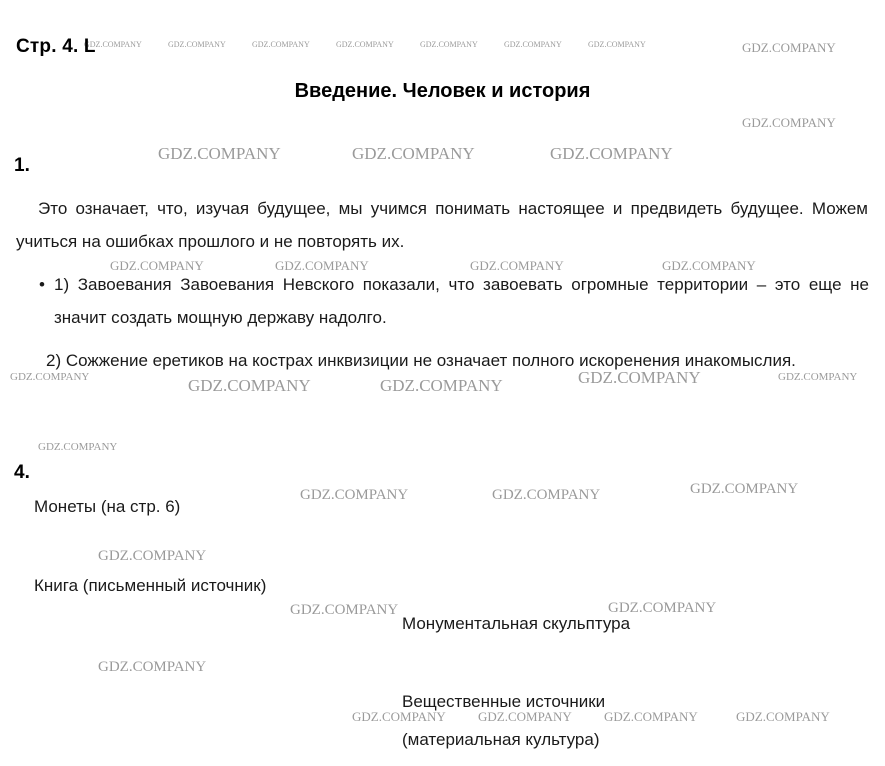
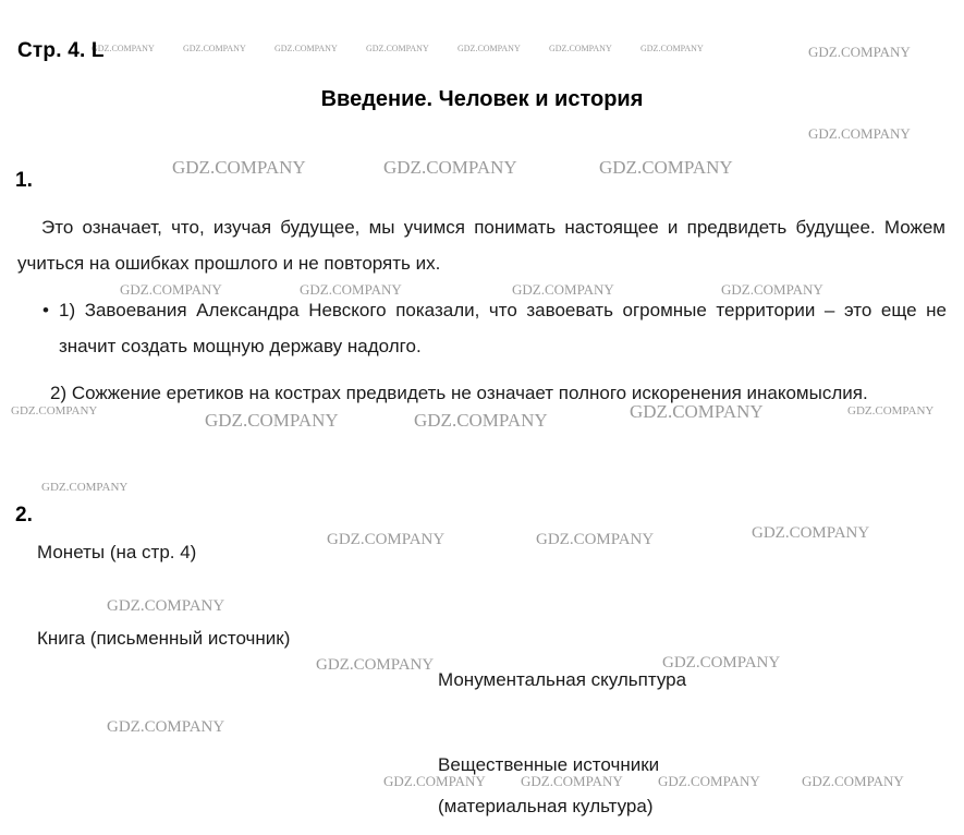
  GDZ.COMPANY
  GDZ.COMPANY
  GDZ.COMPANY
  GDZ.COMPANY
  GDZ.COMPANY
  GDZ.COMPANY
  GDZ.COMPANY
  GDZ.COMPANY
  GDZ.COMPANY
  GDZ.COMPANY
  GDZ.COMPANY
  GDZ.COMPANY
  GDZ.COMPANY
  GDZ.COMPANY
  GDZ.COMPANY
  GDZ.COMPANY
  GDZ.COMPANY
  GDZ.COMPANY
  GDZ.COMPANY
  GDZ.COMPANY
  GDZ.COMPANY
  GDZ.COMPANY
  GDZ.COMPANY
  GDZ.COMPANY
  GDZ.COMPANY
  GDZ.COMPANY
  GDZ.COMPANY
  GDZ.COMPANY
  GDZ.COMPANY
  GDZ.COMPANY
  GDZ.COMPANY
  GDZ.COMPANY
  GDZ.COMPANY
  Стр. 4. L
  Введение. Человек и история
  1.
  Это означает, что, изучая будущее, мы учимся понимать настоящее и предвидеть будущее. Можем учиться на ошибках прошлого и не повторять их.
  •
- 1) Завоевания Завоевания Невского показали, что завоевать огромные территории – это еще не значит создать мощную державу надолго.
+ 1) Завоевания Александра Невского показали, что завоевать огромные территории – это еще не значит создать мощную державу надолго.
- 2) Сожжение еретиков на кострах инквизиции не означает полного искоренения инакомыслия.
+ 2) Сожжение еретиков на кострах предвидеть не означает полного искоренения инакомыслия.
- 4.
+ 2.
- Монеты (на стр. 6)
+ Монеты (на стр. 4)
  Книга (письменный источник)
  Монументальная скульптура
  Вещественные источники
  (материальная культура)
